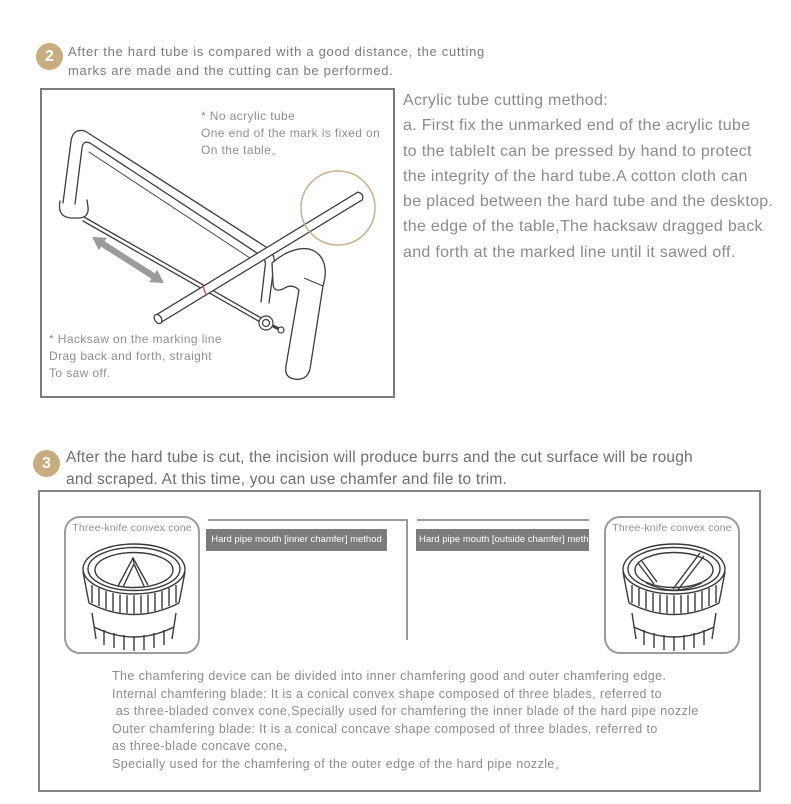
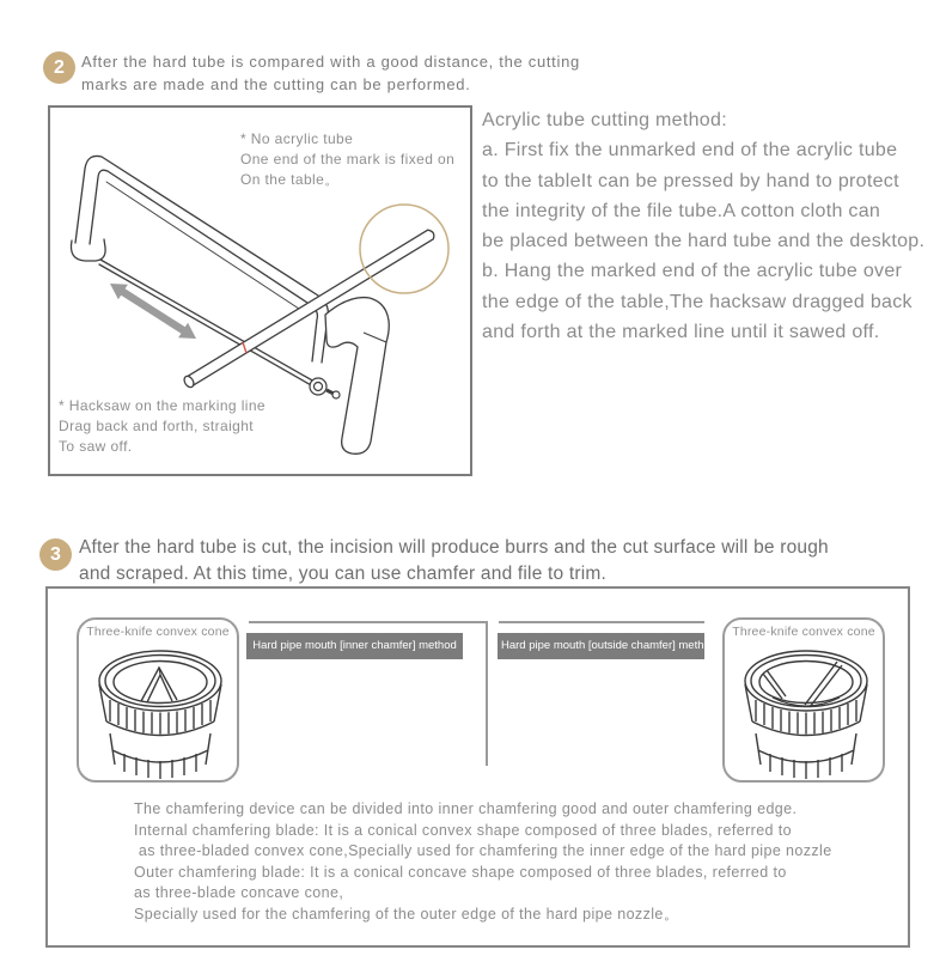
  2
  After the hard tube is compared with a good distance, the cutting
  marks are made and the cutting can be performed.
  * No acrylic tube
  One end of the mark is fixed on
  On the table。
  * Hacksaw on the marking line
  Drag back and forth, straight
  To saw off.
  Acrylic tube cutting method:
  a. First fix the unmarked end of the acrylic tube
  to the tableIt can be pressed by hand to protect
- the integrity of the hard tube.A cotton cloth can
+ the integrity of the file tube.A cotton cloth can
  be placed between the hard tube and the desktop.
+ b. Hang the marked end of the acrylic tube over
  the edge of the table,The hacksaw dragged back
  and forth at the marked line until it sawed off.
  3
  After the hard tube is cut, the incision will produce burrs and the cut surface will be rough
  and scraped. At this time, you can use chamfer and file to trim.
  Three-knife convex cone
  Hard pipe mouth [inner chamfer] method
  Hard pipe mouth [outside chamfer] meth
  Three-knife convex cone
  The chamfering device can be divided into inner chamfering good and outer chamfering edge.
  Internal chamfering blade: It is a conical convex shape composed of three blades, referred to
- as three-bladed convex cone,Specially used for chamfering the inner blade of the hard pipe nozzle
+ as three-bladed convex cone,Specially used for chamfering the inner edge of the hard pipe nozzle
  Outer chamfering blade: It is a conical concave shape composed of three blades, referred to
  as three-blade concave cone,
  Specially used for the chamfering of the outer edge of the hard pipe nozzle。
